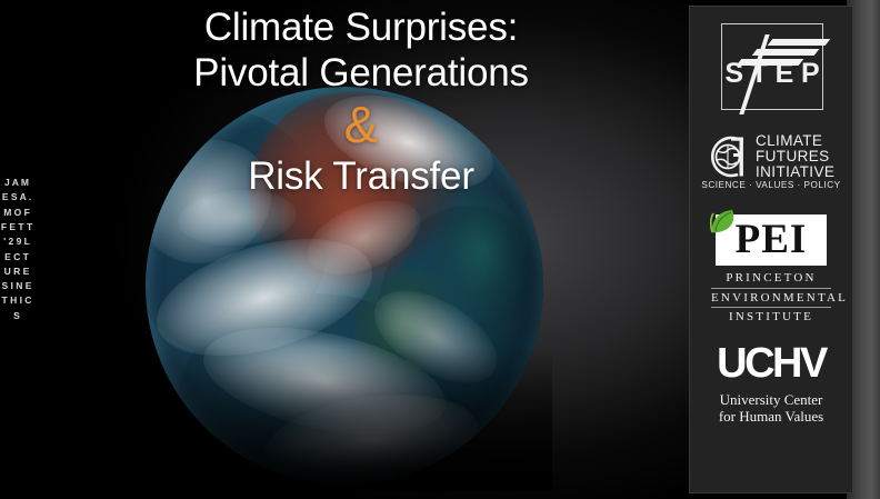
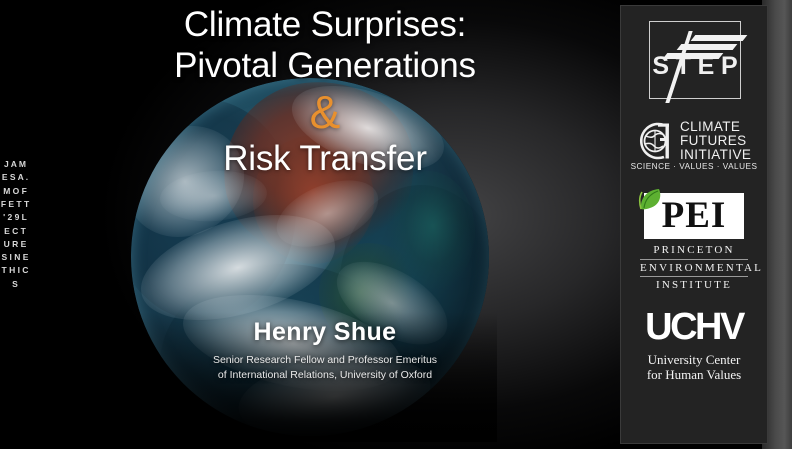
  J A M E S A . M O F F E T T ' 2 9 L E C T U R E S I N E T H I C S
  Climate Surprises:
  Pivotal Generations
  &
  Risk Transfer
+ Henry Shue
+ Senior Research Fellow and Professor Emeritus
+ of International Relations, University of Oxford
  S
  T
  E
  P
  CLIMATE
  FUTURES
  INITIATIVE
- SCIENCE · VALUES · POLICY
+ SCIENCE · VALUES · VALUES
  PEI
  PRINCETON
  ENVIRONMENTAL
  INSTITUTE
  UCHV
  University Center
  for Human Values
